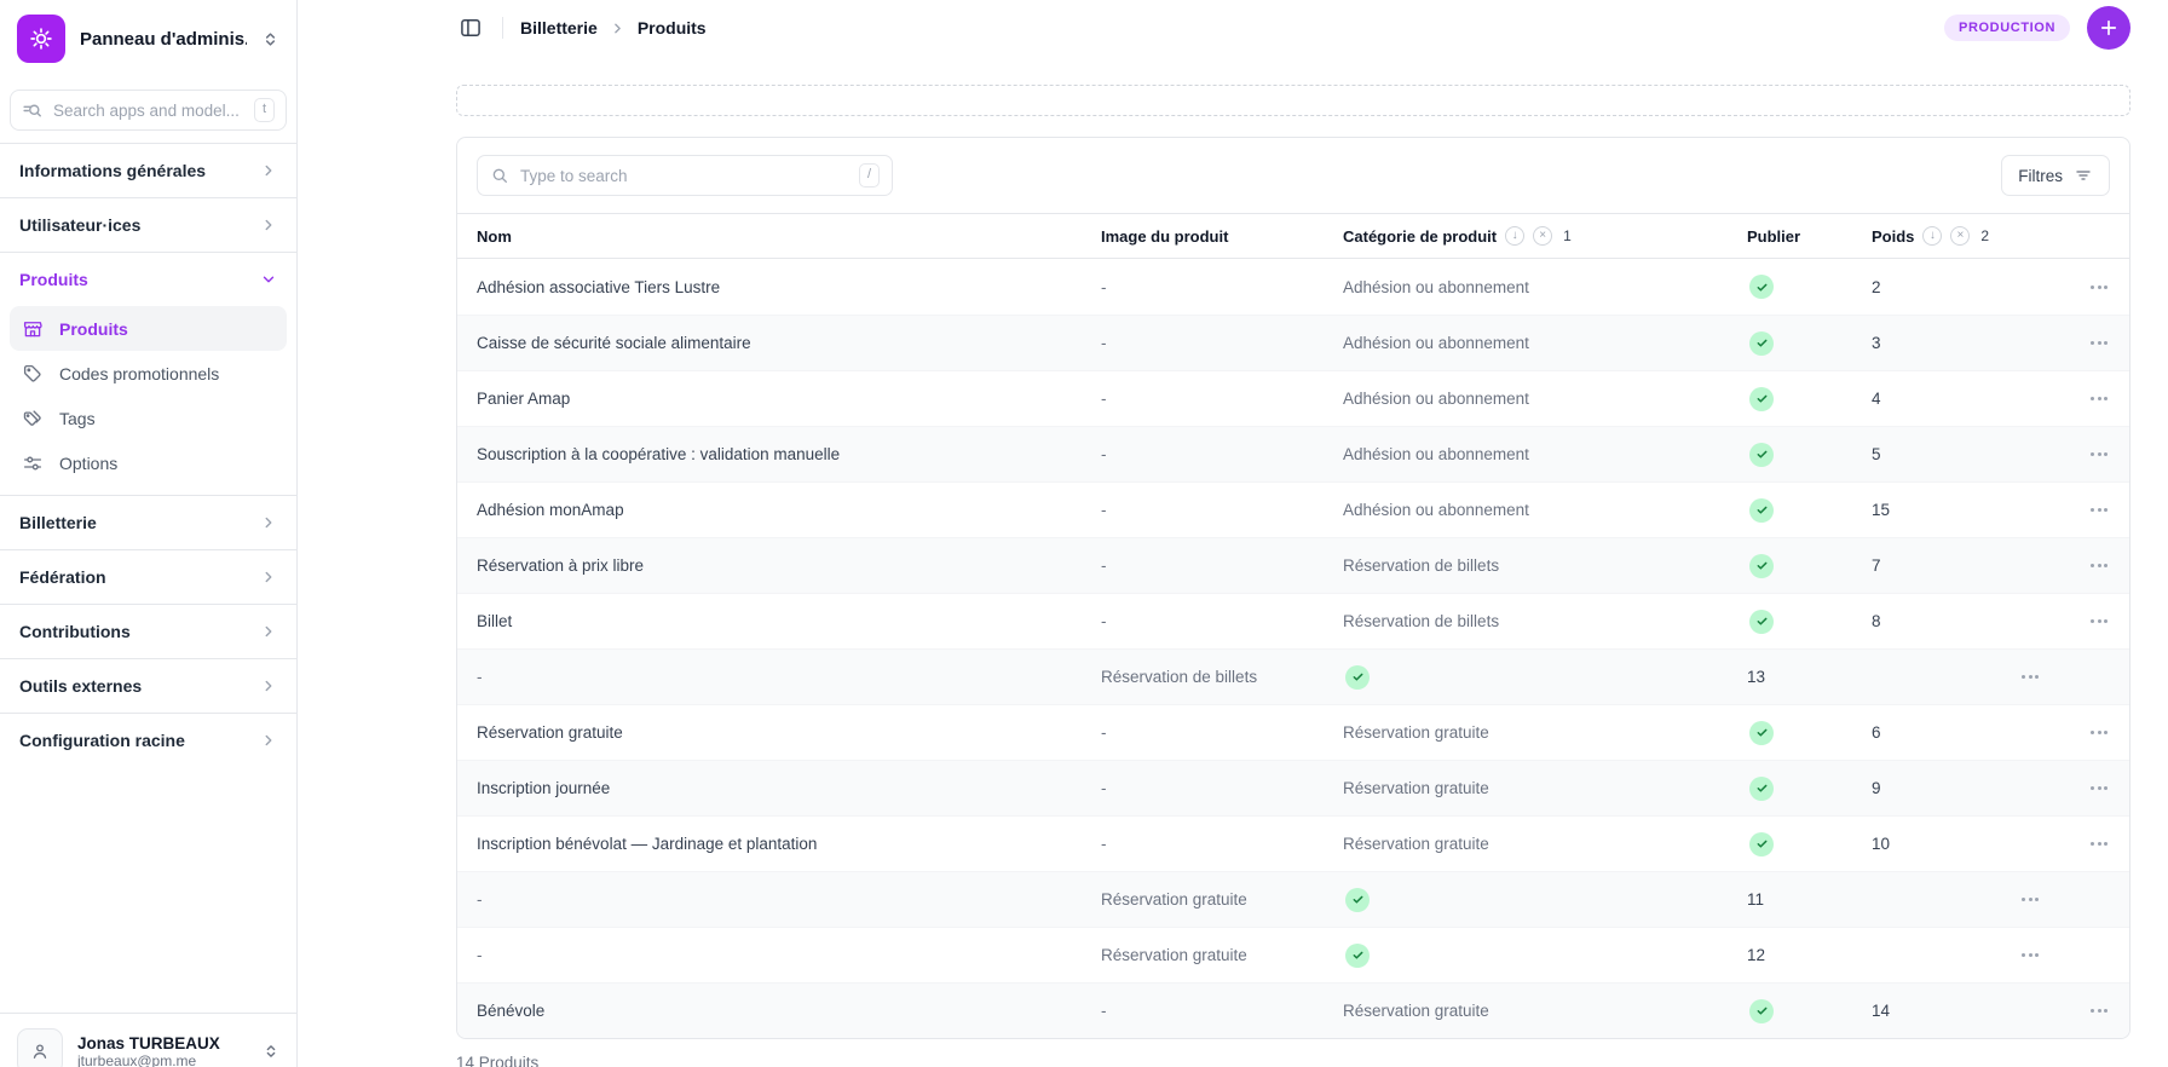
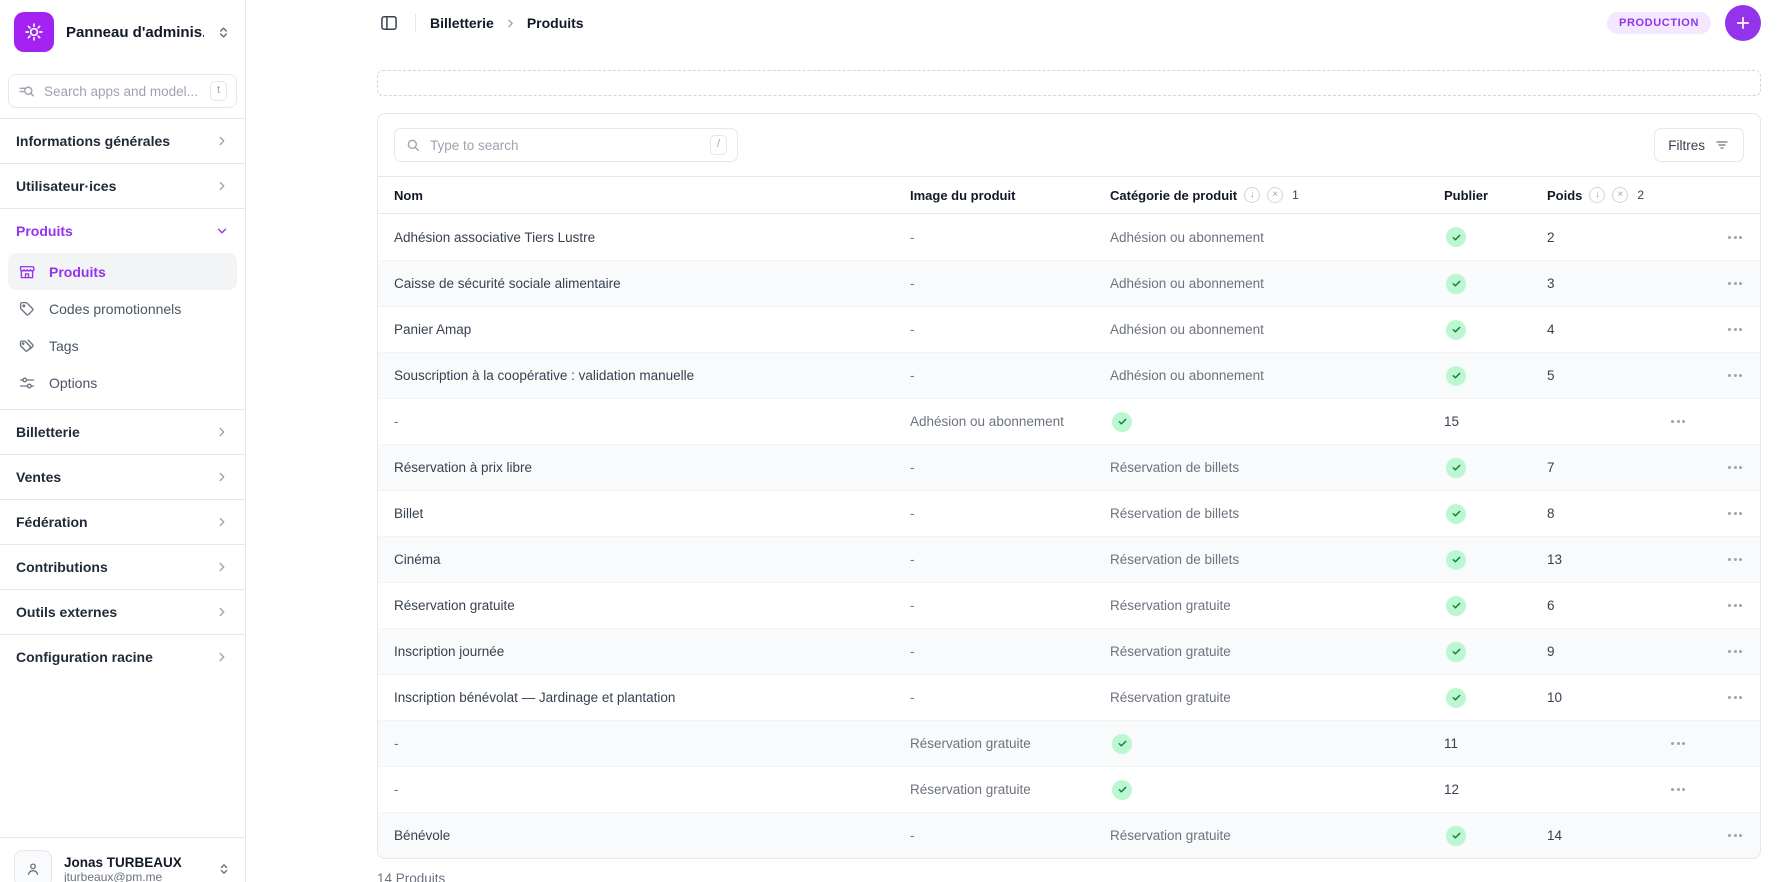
  Panneau d'adminis
  Search apps and model...
  t
  Informations générales
  Utilisateur·ices
  Produits
  Produits
  Codes promotionnels
  Tags
  Options
  Billetterie
+ Ventes
  Fédération
  Contributions
  Outils externes
  Configuration racine
  Jonas TURBEAUX
  jturbeaux@pm.me
  Billetterie
  Produits
  PRODUCTION
  Type to search
  /
  Filtres
  Nom
  Image du produit
  Catégorie de produit
  ↓
  ×
  1
  Publier
  Poids
  ↓
  ×
  2
  Adhésion associative Tiers Lustre
  -
  Adhésion ou abonnement
  2
  Caisse de sécurité sociale alimentaire
  -
  Adhésion ou abonnement
  3
  Panier Amap
  -
  Adhésion ou abonnement
  4
  Souscription à la coopérative : validation manuelle
  -
  Adhésion ou abonnement
  5
- Adhésion monAmap
  -
  Adhésion ou abonnement
  15
  Réservation à prix libre
  -
  Réservation de billets
  7
  Billet
  -
  Réservation de billets
  8
+ Cinéma
  -
  Réservation de billets
  13
  Réservation gratuite
  -
  Réservation gratuite
  6
  Inscription journée
  -
  Réservation gratuite
  9
  Inscription bénévolat — Jardinage et plantation
  -
  Réservation gratuite
  10
  -
  Réservation gratuite
  11
  -
  Réservation gratuite
  12
  Bénévole
  -
  Réservation gratuite
  14
  14 Produits
